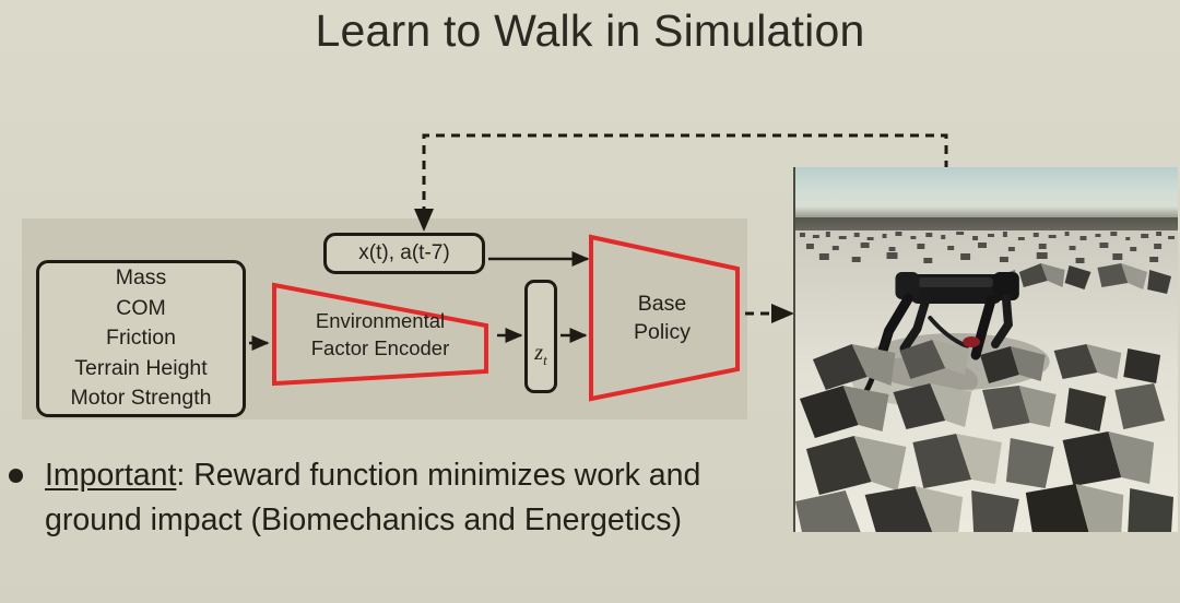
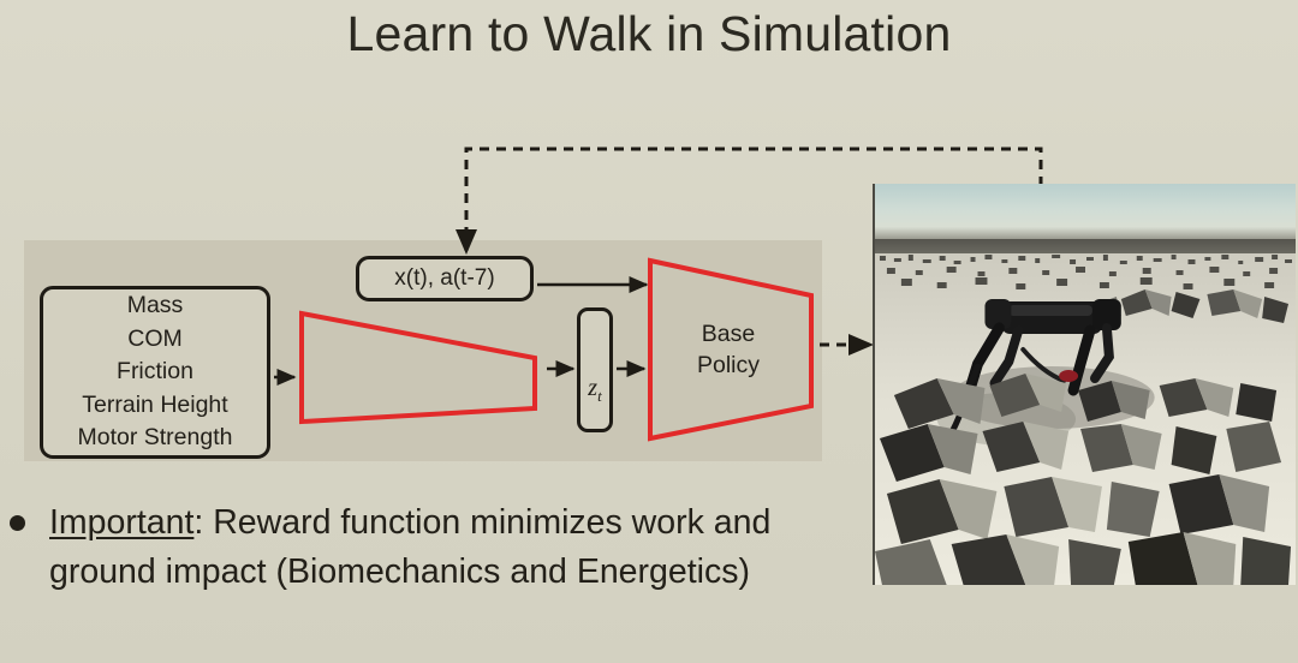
  Learn to Walk in Simulation
  Mass
  COM
  Friction
  Terrain Height
  Motor Strength
  x(t), a(t-7)
- Environmental
- Factor Encoder
  zt
  Base
  Policy
  Important: Reward function minimizes work and ground impact (Biomechanics and Energetics)
